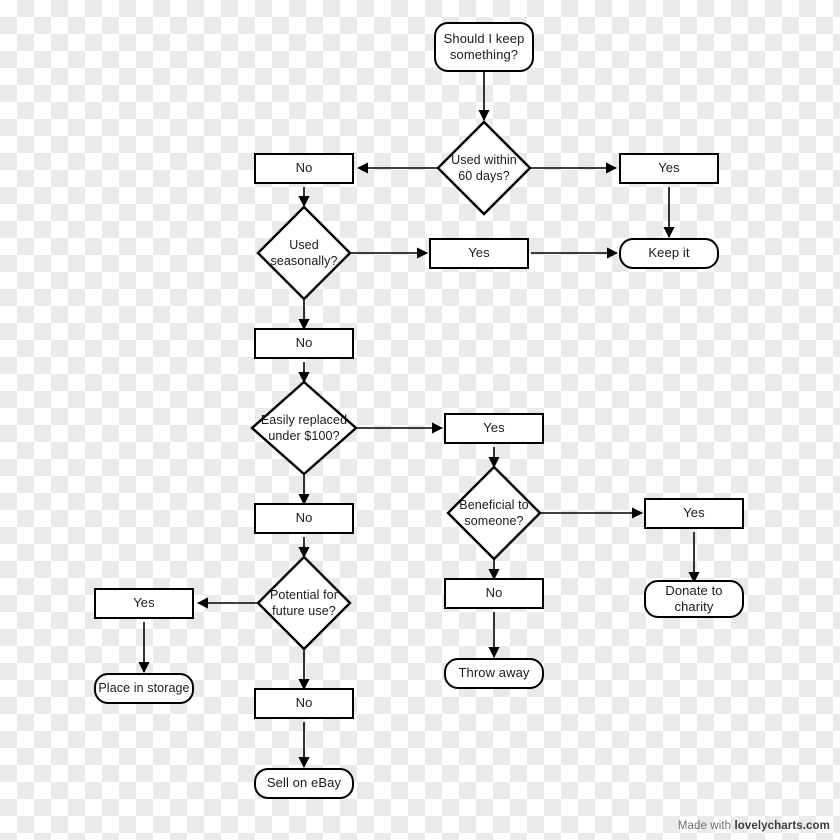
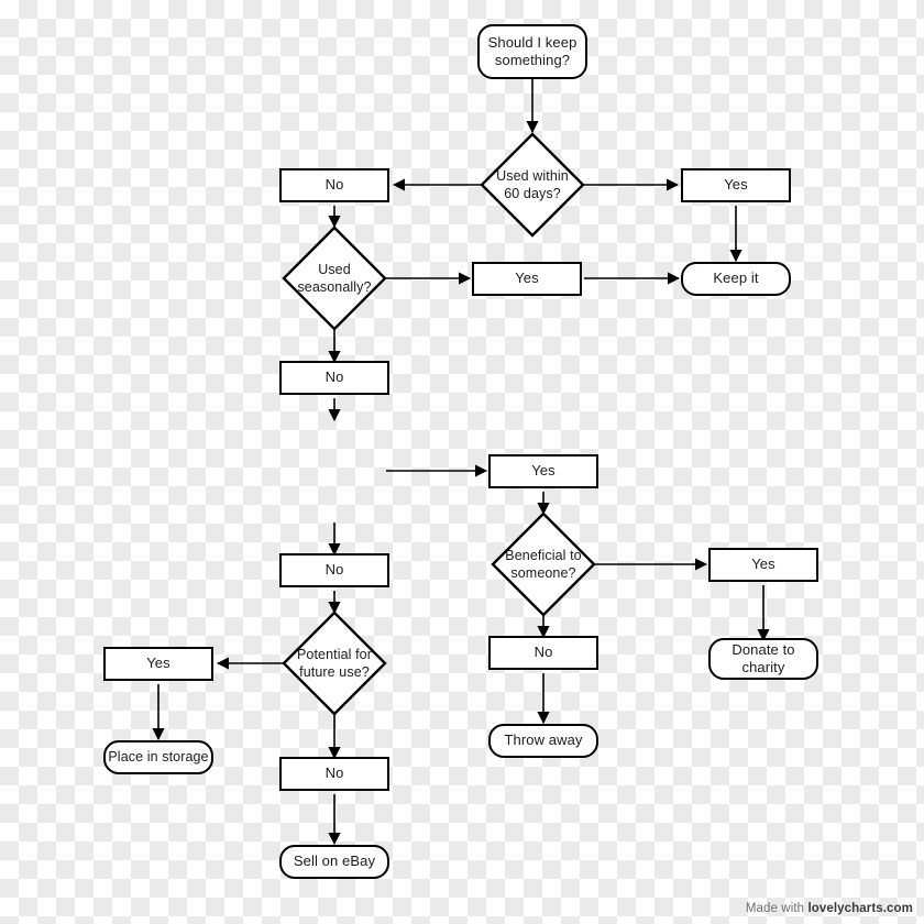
  Should I keep
  something?
  Used within
  60 days?
  No
  Yes
  Keep it
  Used
  seasonally?
  Yes
  No
- Easily replaced
- under $100?
  Yes
  No
  Beneficial to
  someone?
  Yes
  Donate to
  charity
  No
  Throw away
  Potential for
  future use?
  Yes
  Place in storage
  No
  Sell on eBay
  Made with lovelycharts.com
